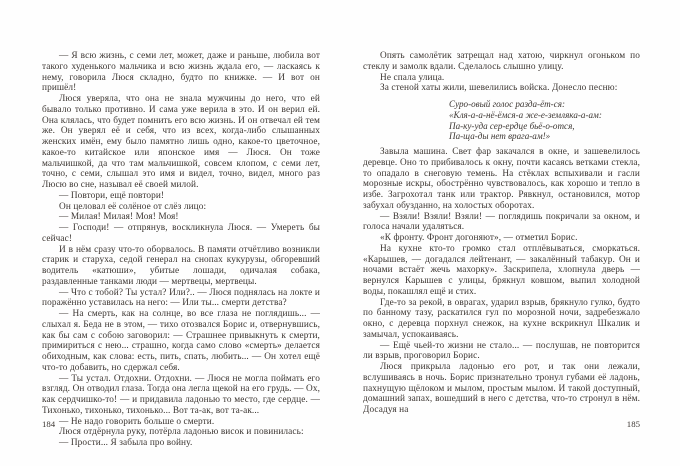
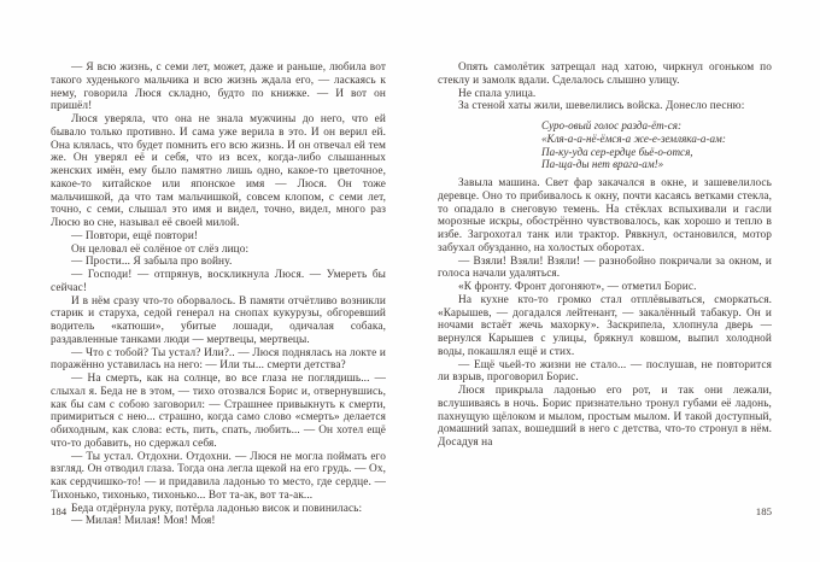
  — Я всю жизнь, с семи лет, может, даже и раньше, любила вот такого худенького мальчика и всю жизнь ждала его, — ласкаясь к нему, говорила Люся складно, будто по книжке. — И вот он пришёл!
  Люся уверяла, что она не знала мужчины до него, что ей бывало только противно. И сама уже верила в это. И он верил ей. Она клялась, что будет помнить его всю жизнь. И он отвечал ей тем же. Он уверял её и себя, что из всех, когда-либо слышанных женских имён, ему было памятно лишь одно, какое-то цветочное, какое-то китайское или японское имя — Люся. Он тоже мальчишкой, да что там мальчишкой, совсем клопом, с семи лет, точно, с семи, слышал это имя и видел, точно, видел, много раз Люсю во сне, называл её своей милой.
  — Повтори, ещё повтори!
  Он целовал её солёное от слёз лицо:
- — Милая! Милая! Моя! Моя!
+ — Прости... Я забыла про войну.
  — Господи! — отпрянув, воскликнула Люся. — Умереть бы сейчас!
  И в нём сразу что-то оборвалось. В памяти отчётливо возникли старик и старуха, седой генерал на снопах кукурузы, обгоревший водитель «катюши», убитые лошади, одичалая собака, раздавленные танками люди — мертвецы, мертвецы.
  — Что с тобой? Ты устал? Или?.. — Люся поднялась на локте и поражённо уставилась на него: — Или ты... смерти детства?
  — На смерть, как на солнце, во все глаза не поглядишь... — слыхал я. Беда не в этом, — тихо отозвался Борис и, отвернувшись, как бы сам с собою заговорил: — Страшнее привыкнуть к смерти, примириться с нею... страшно, когда само слово «смерть» делается обиходным, как слова: есть, пить, спать, любить... — Он хотел ещё что-то добавить, но сдержал себя.
  — Ты устал. Отдохни. Отдохни. — Люся не могла поймать его взгляд. Он отводил глаза. Тогда она легла щекой на его грудь. — Ох, как сердчишко-то! — и придавила ладонью то место, где сердце. — Тихонько, тихонько, тихонько... Вот та-ак, вот та-ак...
- — Не надо говорить больше о смерти.
- Люся отдёрнула руку, потёрла ладонью висок и повинилась:
+ Беда отдёрнула руку, потёрла ладонью висок и повинилась:
- — Прости... Я забыла про войну.
+ — Милая! Милая! Моя! Моя!
  184
  Опять самолётик затрещал над хатою, чиркнул огоньком по стеклу и замолк вдали. Сделалось слышно улицу.
  Не спала улица.
  За стеной хаты жили, шевелились войска. Донесло песню:
  Суро-овый голос разда-ёт-ся:
  «Кля-а-а-нё-ёмся-а же-е-земляка-а-ам:
  Па-ку-уда сер-ердце бьё-о-отся,
  Па-ща-ды нет врага-ам!»
  Завыла машина. Свет фар закачался в окне, и зашевелилось деревце. Оно то прибивалось к окну, почти касаясь ветками стекла, то опадало в снеговую темень. На стёклах вспыхивали и гасли морозные искры, обострённо чувствовалось, как хорошо и тепло в избе. Загрохотал танк или трактор. Рявкнул, остановился, мотор забухал обузданно, на холостых оборотах.
- — Взяли! Взяли! Взяли! — поглядишь покричали за окном, и голоса начали удаляться.
+ — Взяли! Взяли! Взяли! — разнобойно покричали за окном, и голоса начали удаляться.
  «К фронту. Фронт догоняют», — отметил Борис.
  На кухне кто-то громко стал отплёвываться, сморкаться. «Карышев, — догадался лейтенант, — закалённый табакур. Он и ночами встаёт жечь махорку». Заскрипела, хлопнула дверь — вернулся Карышев с улицы, брякнул ковшом, выпил холодной воды, покашлял ещё и стих.
- Где-то за рекой, в оврагах, ударил взрыв, брякнуло гулко, будто по банному тазу, раскатился гул по морозной ночи, задребезжало окно, с деревца порхнул снежок, на кухне вскрикнул Шкалик и замычал, успокаиваясь.
  — Ещё чьей-то жизни не стало... — послушав, не повторится ли взрыв, проговорил Борис.
  Люся прикрыла ладонью его рот, и так они лежали, вслушиваясь в ночь. Борис признательно тронул губами её ладонь, пахнущую щёлоком и мылом, простым мылом. И такой доступный, домашний запах, вошедший в него с детства, что-то стронул в нём. Досадуя на
  185
